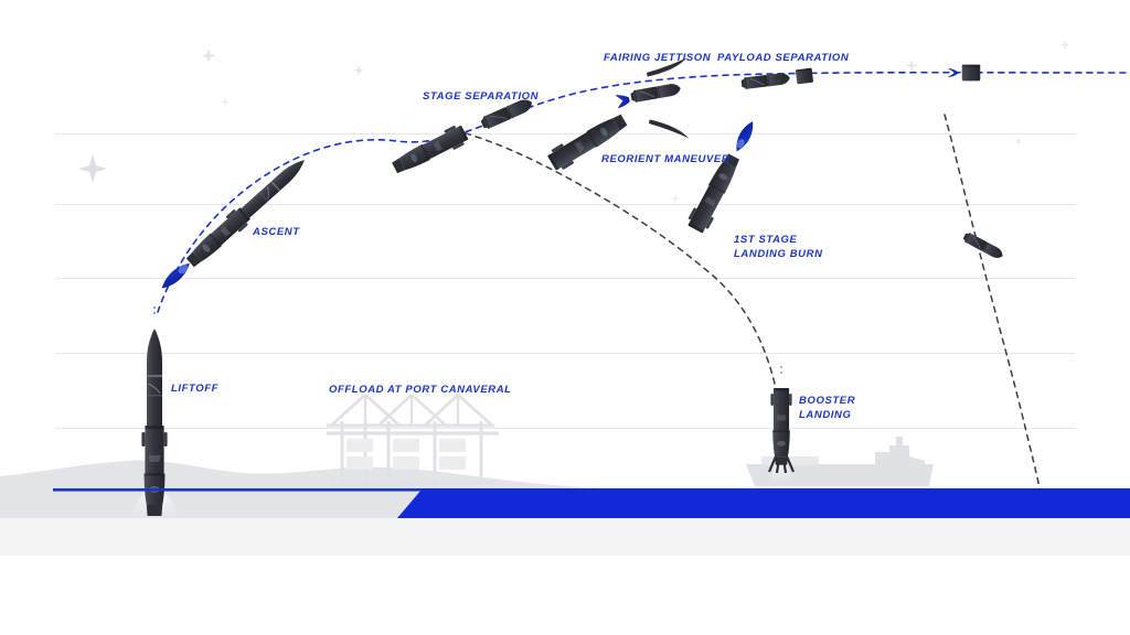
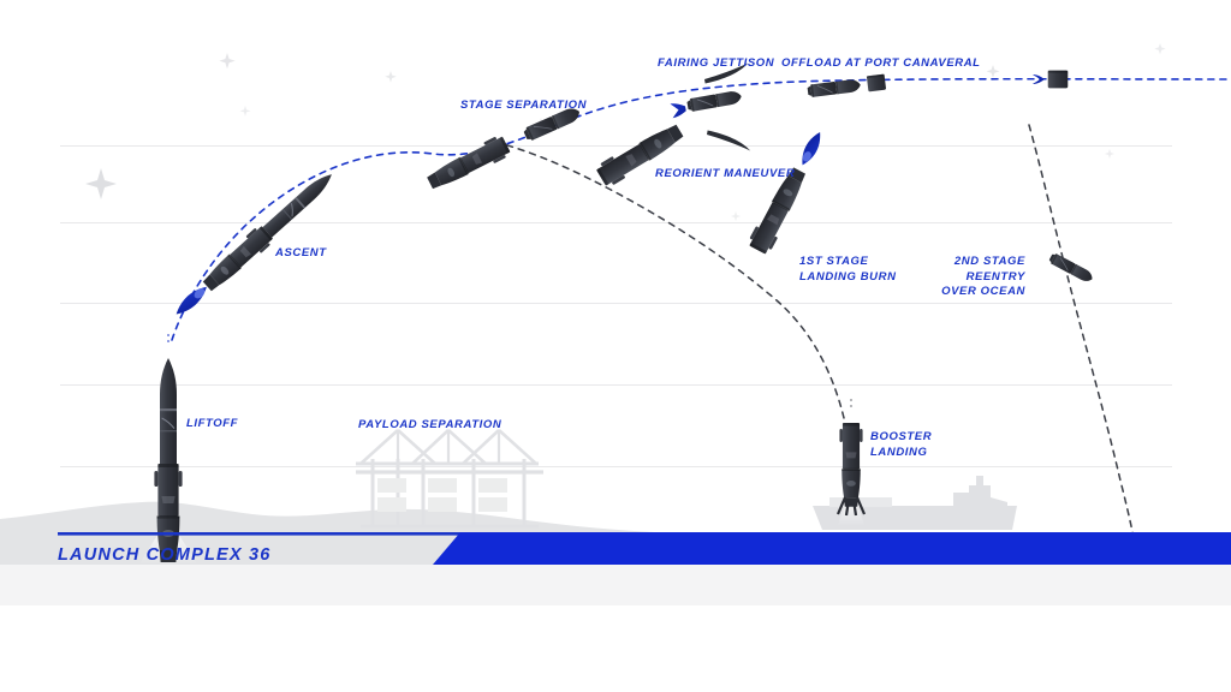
  LIFTOFF
  ASCENT
  STAGE SEPARATION
  FAIRING JETTISON
- PAYLOAD SEPARATION
+ OFFLOAD AT PORT CANAVERAL
  REORIENT MANEUVER
  1ST STAGE
  LANDING BURN
+ 2ND STAGE
+ REENTRY
+ OVER OCEAN
  BOOSTER
  LANDING
- OFFLOAD AT PORT CANAVERAL
+ PAYLOAD SEPARATION
+ LAUNCH COMPLEX 36
